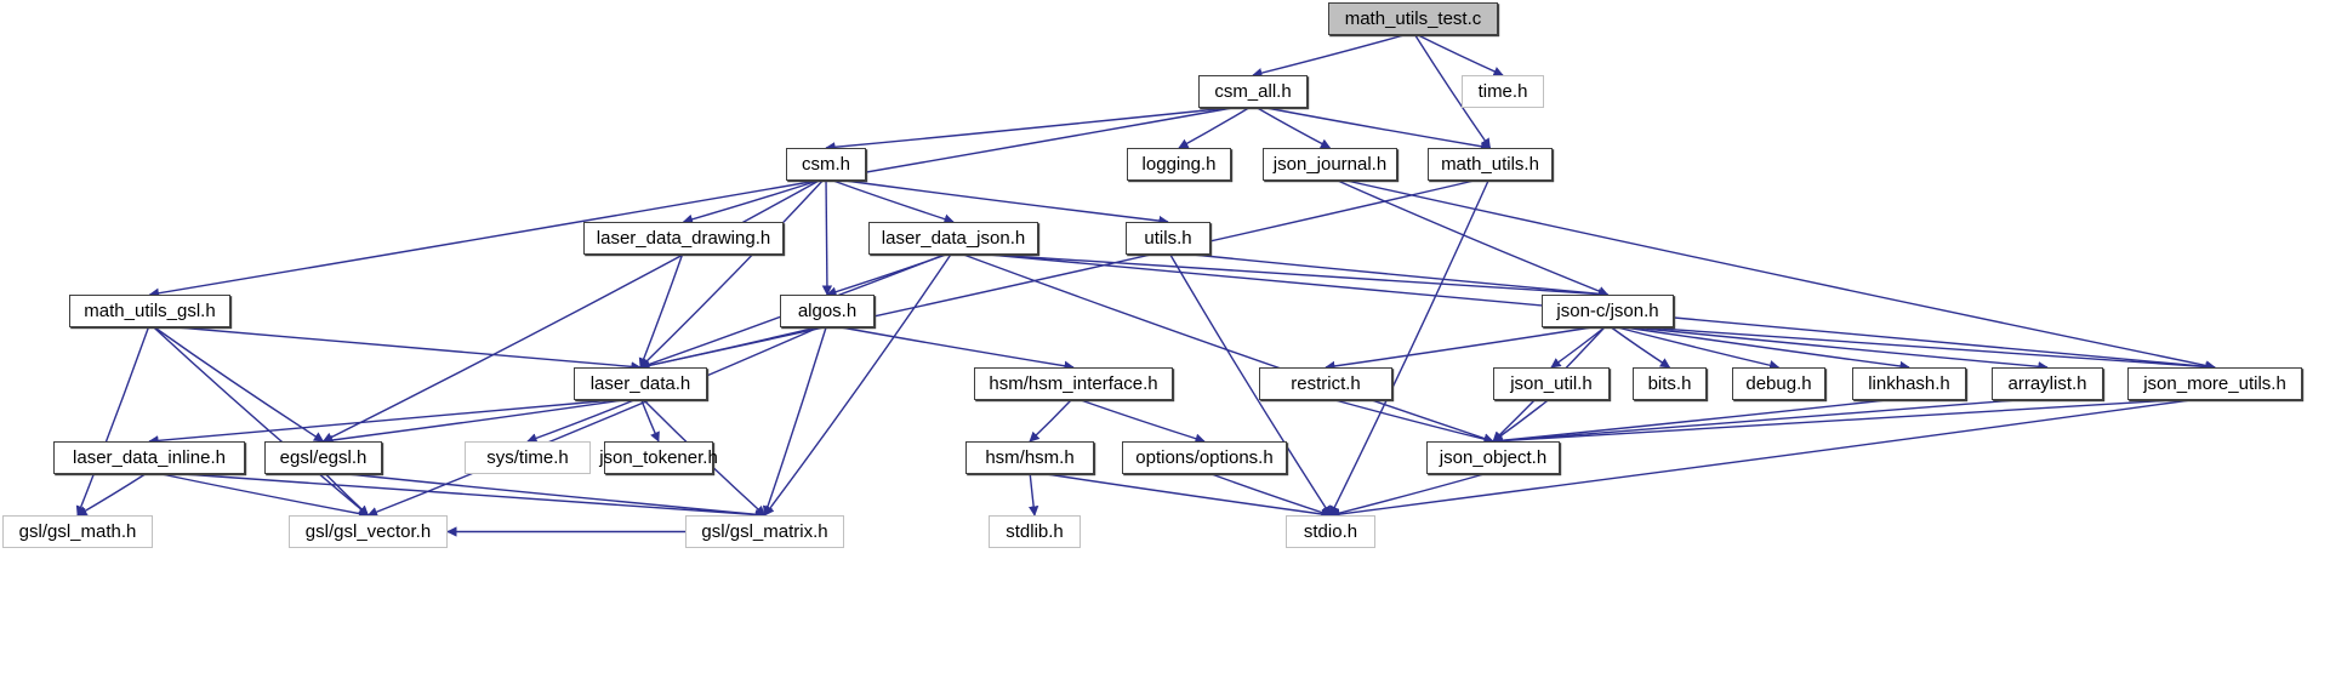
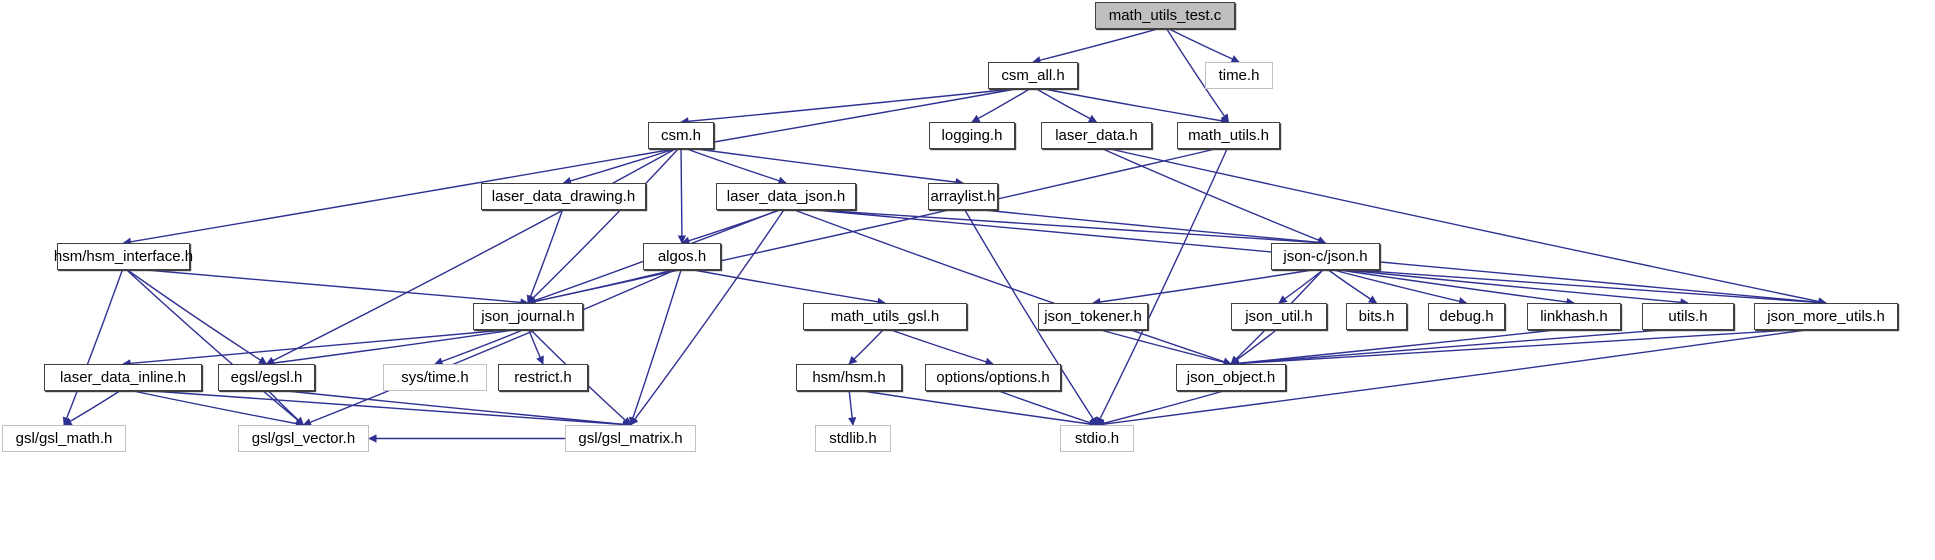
  math_utils_test.c
  csm_all.h
  time.h
  csm.h
  logging.h
- json_journal.h
+ laser_data.h
  math_utils.h
  laser_data_drawing.h
  laser_data_json.h
- utils.h
+ arraylist.h
- math_utils_gsl.h
+ hsm/hsm_interface.h
  algos.h
  json-c/json.h
- laser_data.h
+ json_journal.h
- hsm/hsm_interface.h
+ math_utils_gsl.h
- restrict.h
+ json_tokener.h
  json_util.h
  bits.h
  debug.h
  linkhash.h
- arraylist.h
+ utils.h
  json_more_utils.h
  laser_data_inline.h
  egsl/egsl.h
  sys/time.h
- json_tokener.h
+ restrict.h
  hsm/hsm.h
  options/options.h
  json_object.h
  gsl/gsl_math.h
  gsl/gsl_vector.h
  gsl/gsl_matrix.h
  stdlib.h
  stdio.h
